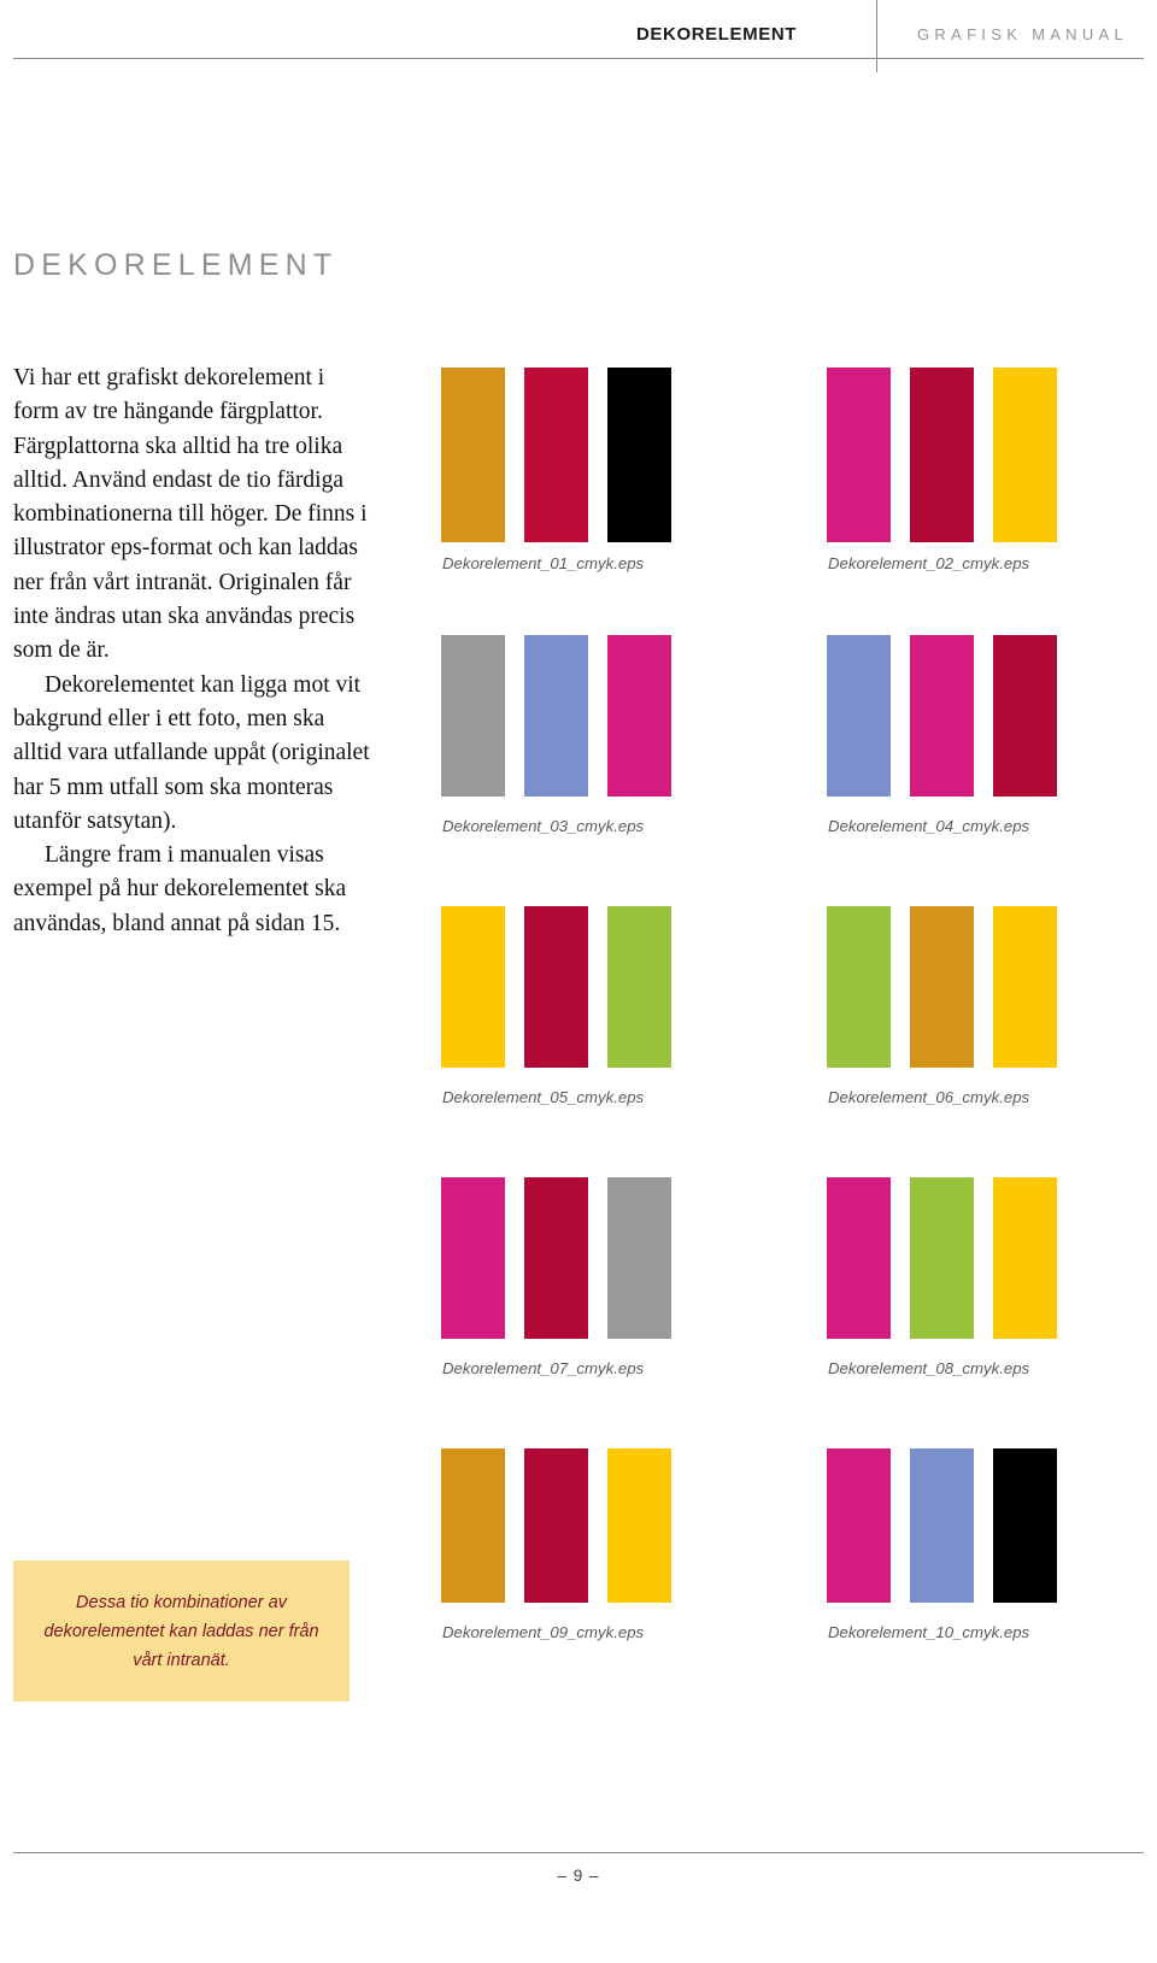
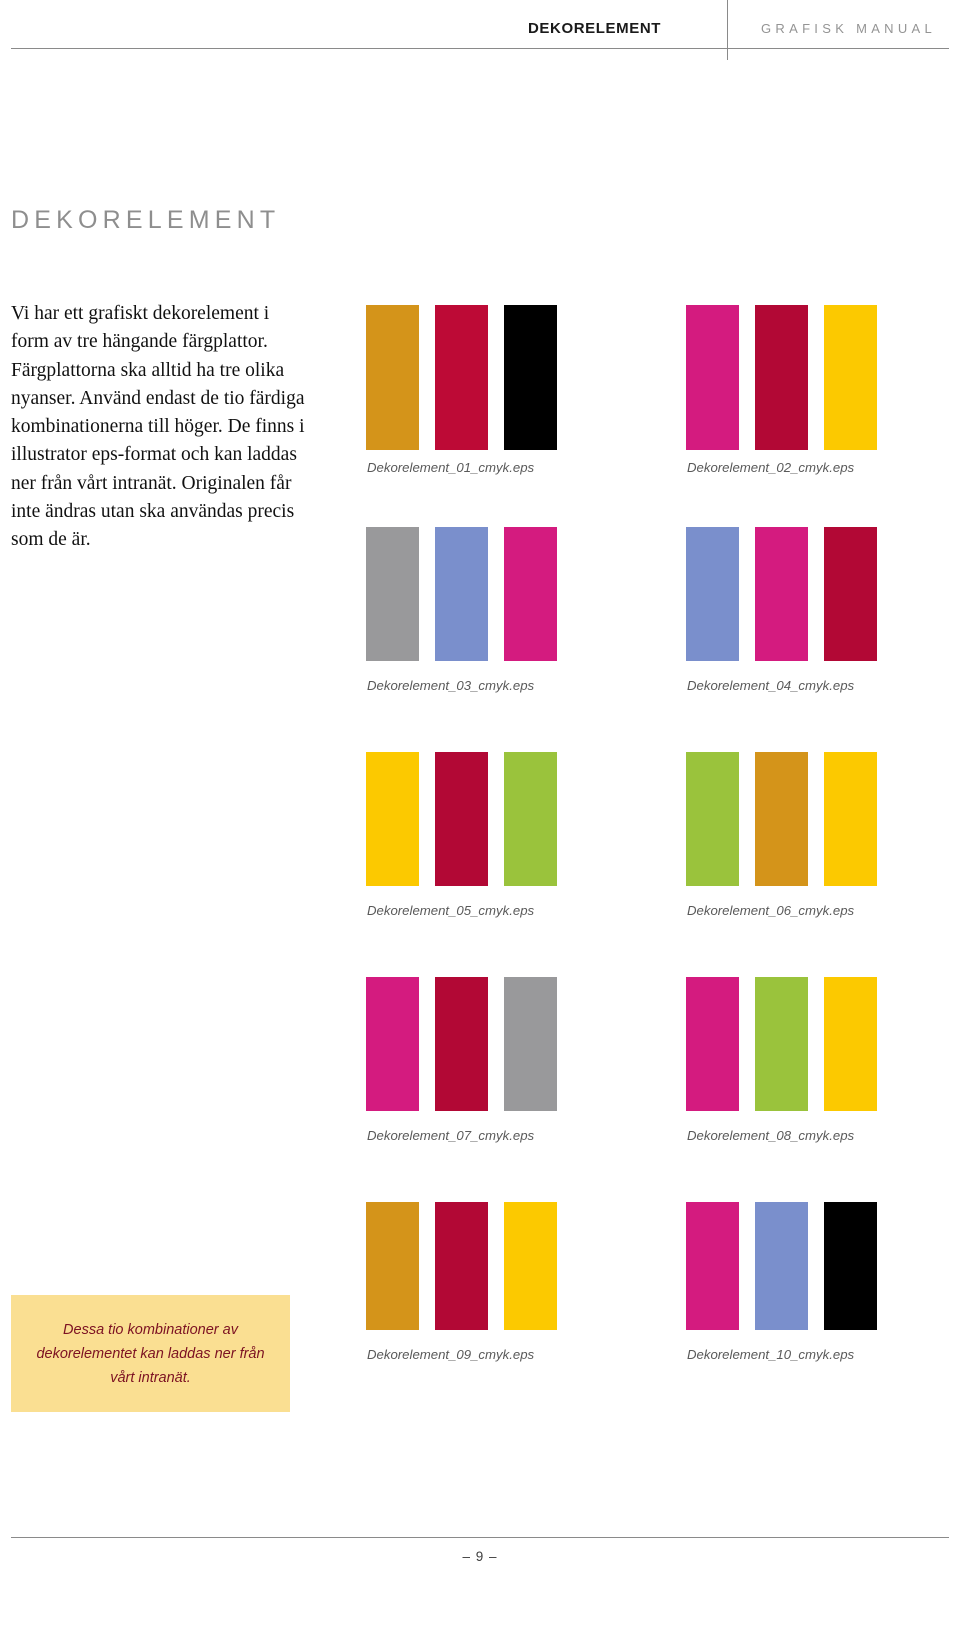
  DEKORELEMENT
  GRAFISK MANUAL
  DEKORELEMENT
- Vi har ett grafiskt dekorelement i form av tre hängande färgplattor. Färgplattorna ska alltid ha tre olika alltid. Använd endast de tio färdiga kombinationerna till höger. De finns i illustrator eps-format och kan laddas ner från vårt intranät. Originalen får inte ändras utan ska användas precis som de är.
+ Vi har ett grafiskt dekorelement i form av tre hängande färgplattor. Färgplattorna ska alltid ha tre olika nyanser. Använd endast de tio färdiga kombinationerna till höger. De finns i illustrator eps-format och kan laddas ner från vårt intranät. Originalen får inte ändras utan ska användas precis som de är.
- Dekorelementet kan ligga mot vit bakgrund eller i ett foto, men ska alltid vara utfallande uppåt (originalet har 5 mm utfall som ska monteras utanför satsytan).
- Längre fram i manualen visas exempel på hur dekorelementet ska användas, bland annat på sidan 15.
  Dessa tio kombinationer av dekorelementet kan laddas ner från vårt intranät.
  Dekorelement_01_cmyk.eps
  Dekorelement_02_cmyk.eps
  Dekorelement_03_cmyk.eps
  Dekorelement_04_cmyk.eps
  Dekorelement_05_cmyk.eps
  Dekorelement_06_cmyk.eps
  Dekorelement_07_cmyk.eps
  Dekorelement_08_cmyk.eps
  Dekorelement_09_cmyk.eps
  Dekorelement_10_cmyk.eps
  – 9 –
